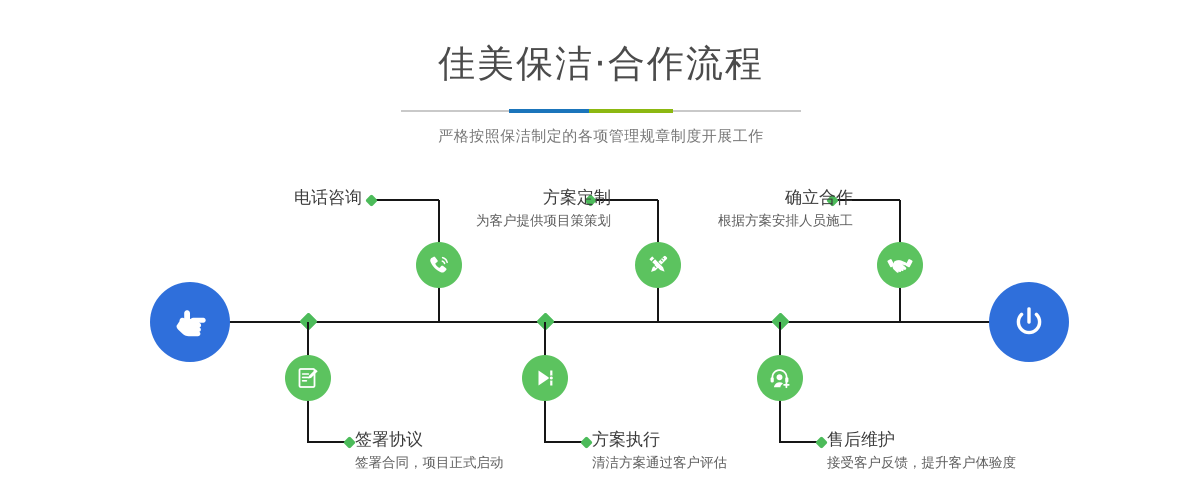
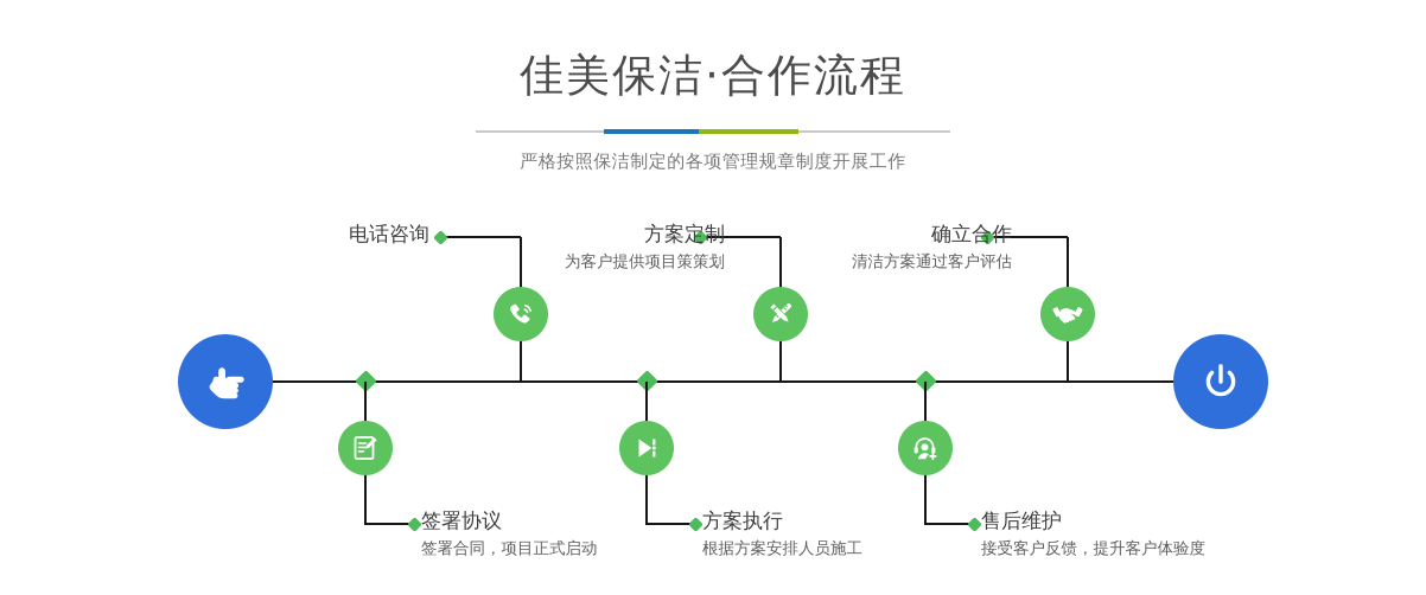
  佳美保洁·合作流程
  严格按照保洁制定的各项管理规章制度开展工作
  电话咨询
  签署协议
  签署合同，项目正式启动
  方案定制
  为客户提供项目策策划
  方案执行
- 清洁方案通过客户评估
+ 根据方案安排人员施工
  确立合作
- 根据方案安排人员施工
+ 清洁方案通过客户评估
  售后维护
  接受客户反馈，提升客户体验度
